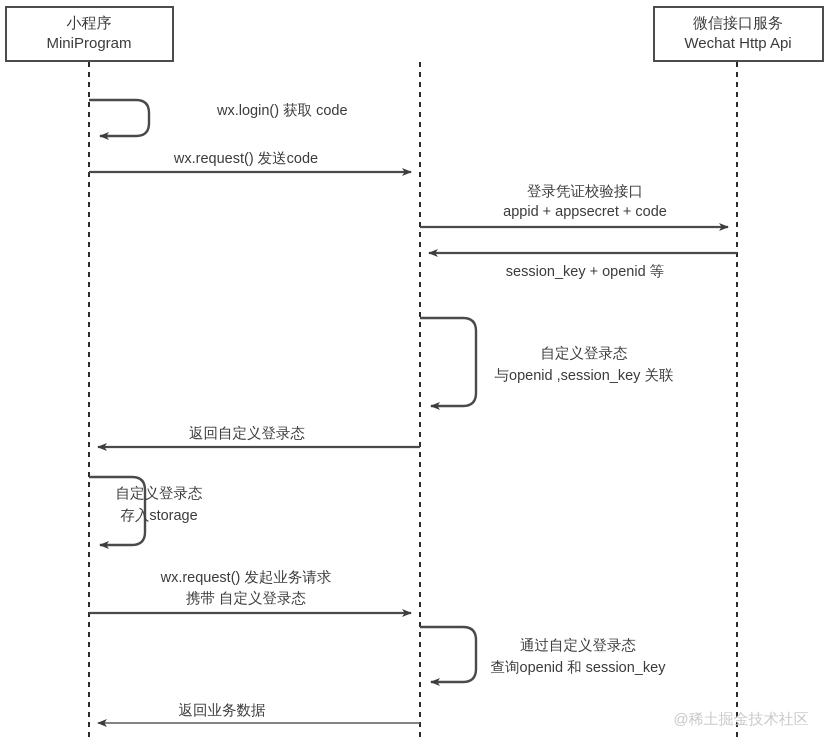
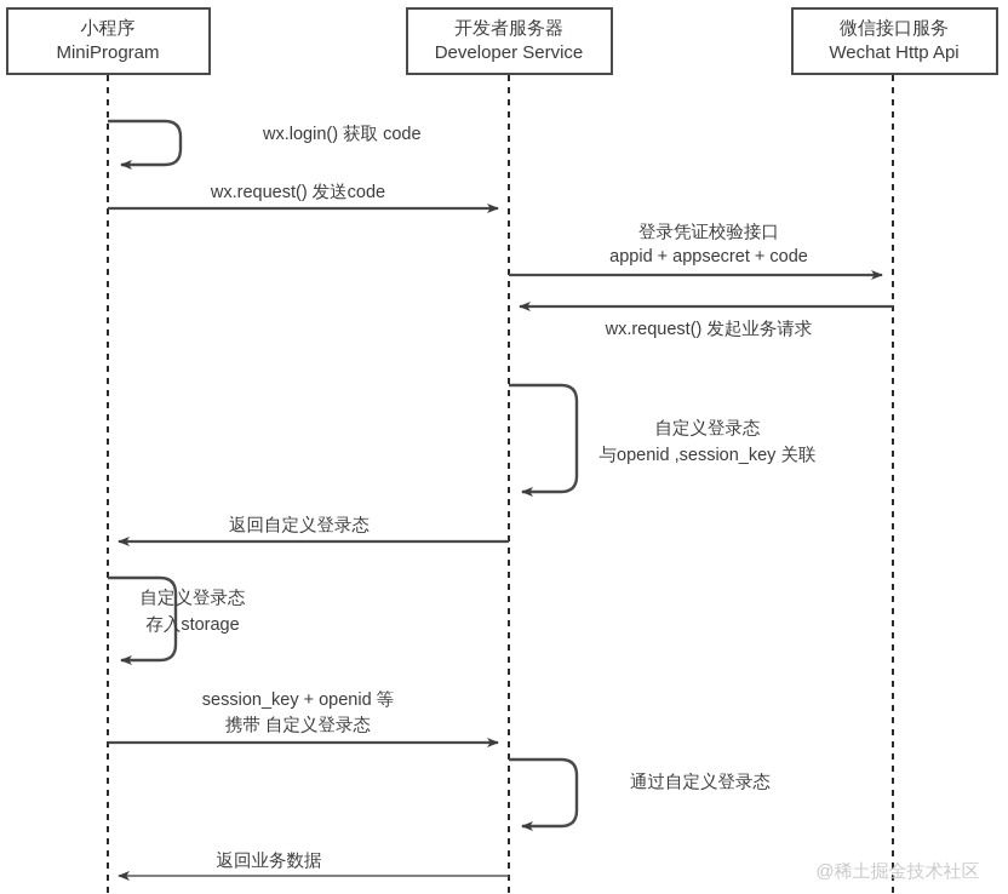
  小程序
  MiniProgram
+ 开发者服务器
+ Developer Service
  微信接口服务
  Wechat Http Api
  wx.login() 获取 code
  wx.request() 发送code
  登录凭证校验接口
  appid + appsecret + code
- session_key + openid 等
+ wx.request() 发起业务请求
  自定义登录态
  与openid ,session_key 关联
  返回自定义登录态
  自定义登录态
  存入storage
- wx.request() 发起业务请求
+ session_key + openid 等
  携带 自定义登录态
  通过自定义登录态
- 查询openid 和 session_key
  返回业务数据
  @稀土掘金技术社区
